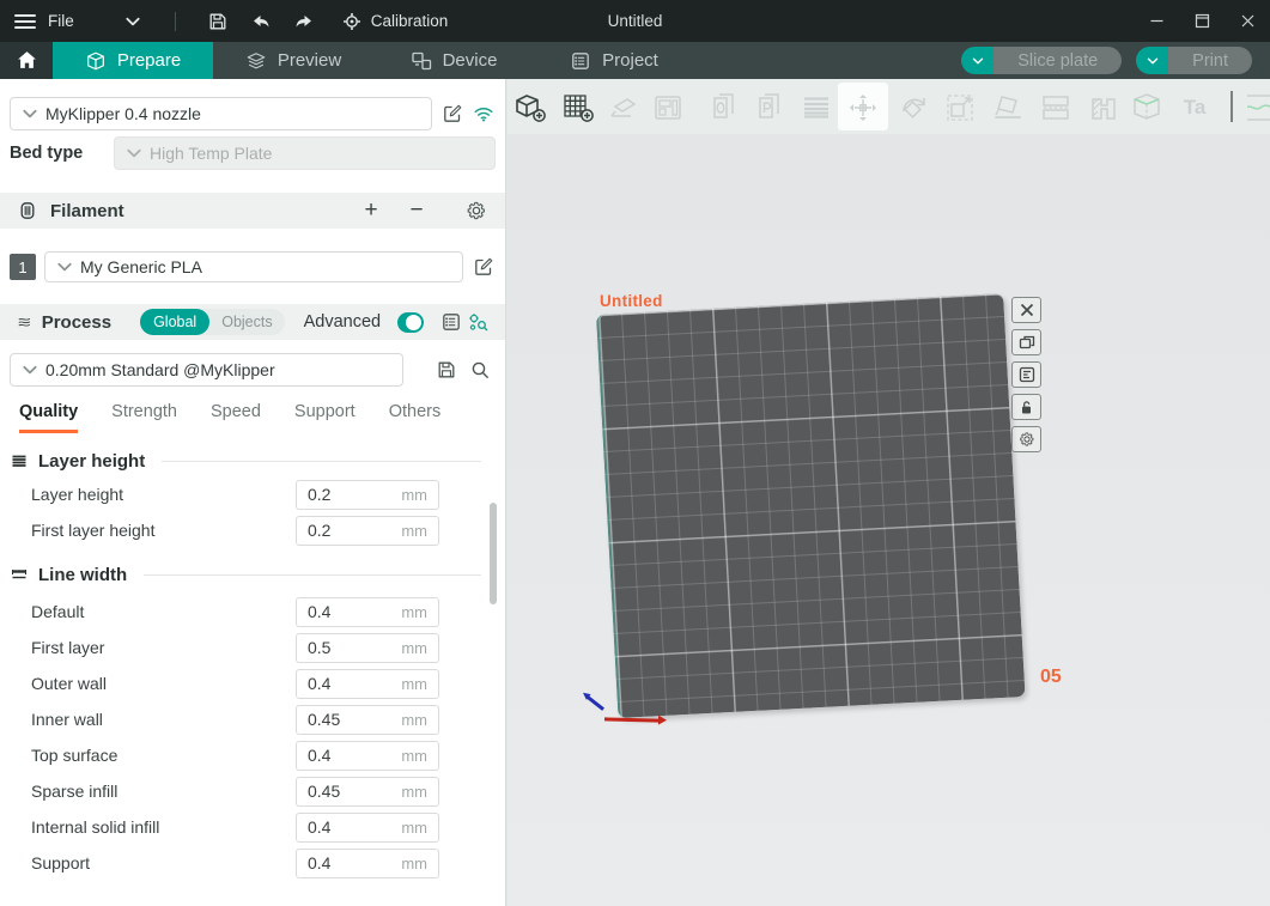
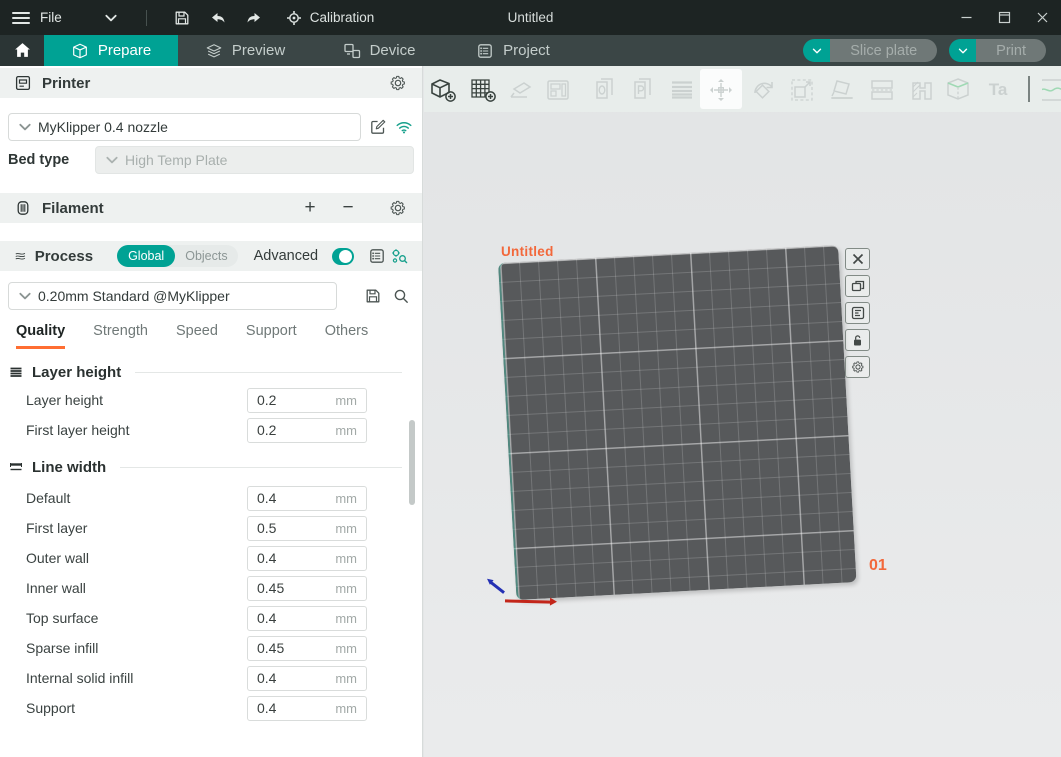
  File
  Calibration
  Untitled
  Prepare
  Preview
  Device
  Project
  Slice plate
  Print
+ Printer
  MyKlipper 0.4 nozzle
  Bed type
  High Temp Plate
  Filament
  +
  −
- 1
- My Generic PLA
  Process
  Global
  Objects
  Advanced
  0.20mm Standard @MyKlipper
  Quality
  Strength
  Speed
  Support
  Others
  Layer height
  Layer height
  0.2
  mm
  First layer height
  0.2
  mm
  Line width
  Default
  0.4
  mm
  First layer
  0.5
  mm
  Outer wall
  0.4
  mm
  Inner wall
  0.45
  mm
  Top surface
  0.4
  mm
  Sparse infill
  0.45
  mm
  Internal solid infill
  0.4
  mm
  Support
  0.4
  mm
  Ta
  Untitled
- 05
+ 01
